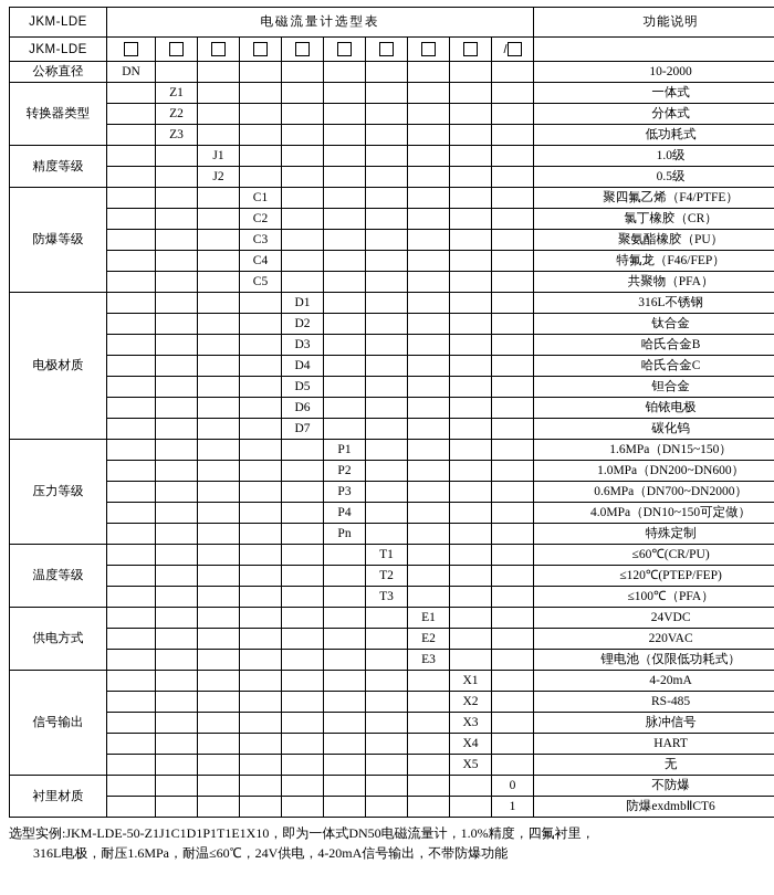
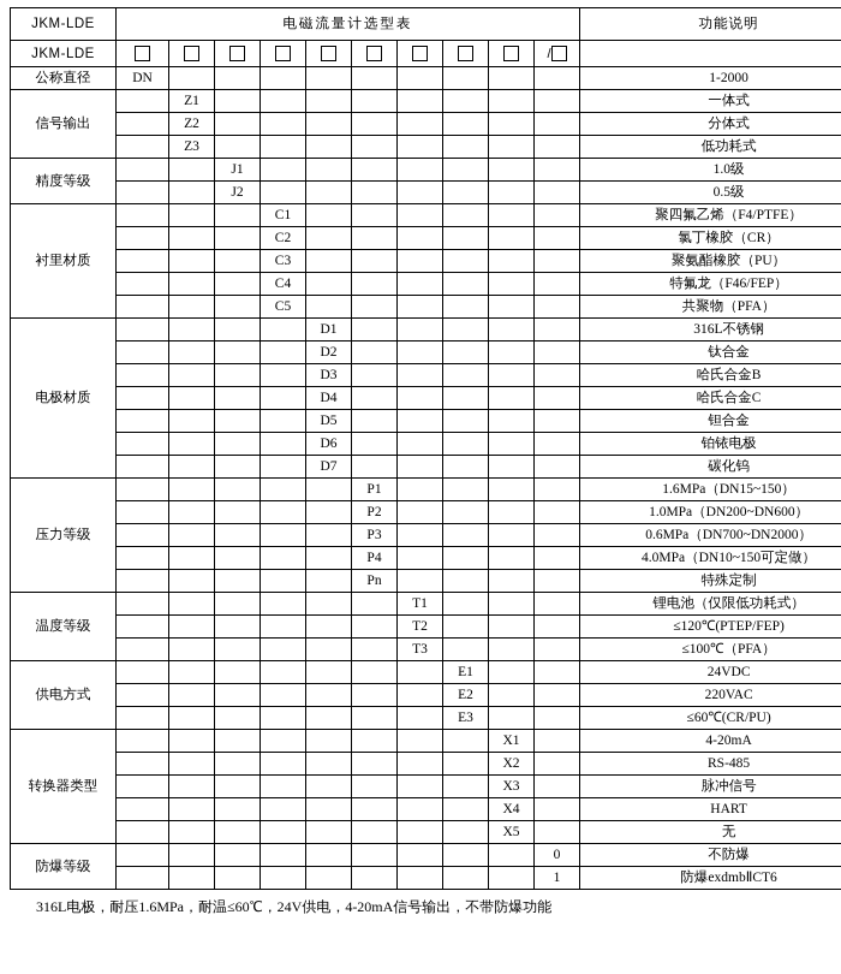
  JKM-LDE	电磁流量计选型表	功能说明
  JKM-LDE										/
- 公称直径	DN										10-2000
+ 公称直径	DN										1-2000
- 转换器类型		Z1									一体式
+ 信号输出		Z1									一体式
  	Z2									分体式
  	Z3									低功耗式
  精度等级			J1								1.0级
  		J2								0.5级
- 防爆等级				C1							聚四氟乙烯（F4/PTFE）
+ 衬里材质				C1							聚四氟乙烯（F4/PTFE）
  			C2							氯丁橡胶（CR）
  			C3							聚氨酯橡胶（PU）
  			C4							特氟龙（F46/FEP）
  			C5							共聚物（PFA）
  电极材质					D1						316L不锈钢
  				D2						钛合金
  				D3						哈氏合金B
  				D4						哈氏合金C
  				D5						钽合金
  				D6						铂铱电极
  				D7						碳化钨
  压力等级						P1					1.6MPa（DN15~150）
  					P2					1.0MPa（DN200~DN600）
  					P3					0.6MPa（DN700~DN2000）
  					P4					4.0MPa（DN10~150可定做）
  					Pn					特殊定制
- 温度等级							T1				≤60℃(CR/PU)
+ 温度等级							T1				锂电池（仅限低功耗式）
  						T2				≤120℃(PTEP/FEP)
  						T3				≤100℃（PFA）
  供电方式								E1			24VDC
  							E2			220VAC
- 							E3			锂电池（仅限低功耗式）
+ 							E3			≤60℃(CR/PU)
- 信号输出									X1		4-20mA
+ 转换器类型									X1		4-20mA
  								X2		RS-485
  								X3		脉冲信号
  								X4		HART
  								X5		无
- 衬里材质										0	不防爆
+ 防爆等级										0	不防爆
  									1	防爆exdmbⅡCT6
- 选型实例:JKM-LDE-50-Z1J1C1D1P1T1E1X10，即为一体式DN50电磁流量计，1.0%精度，四氟衬里，
  316L电极，耐压1.6MPa，耐温≤60℃，24V供电，4-20mA信号输出，不带防爆功能
